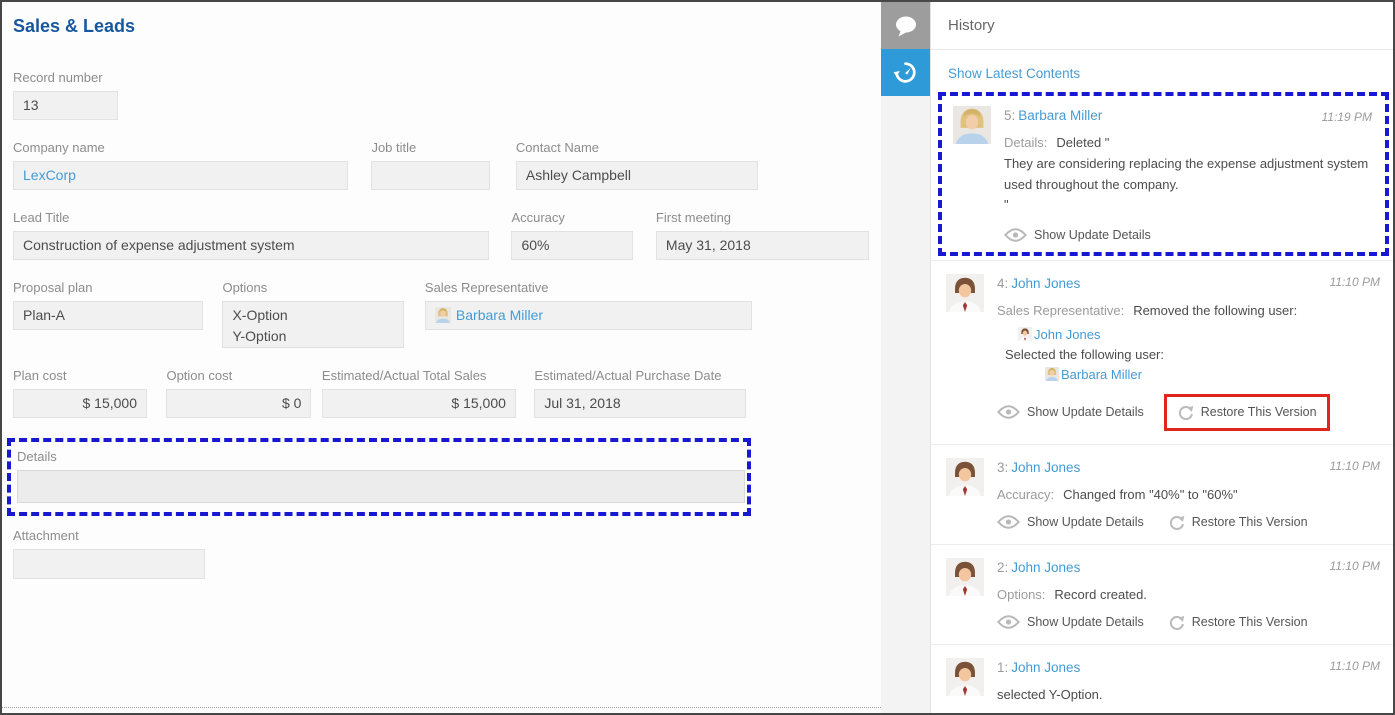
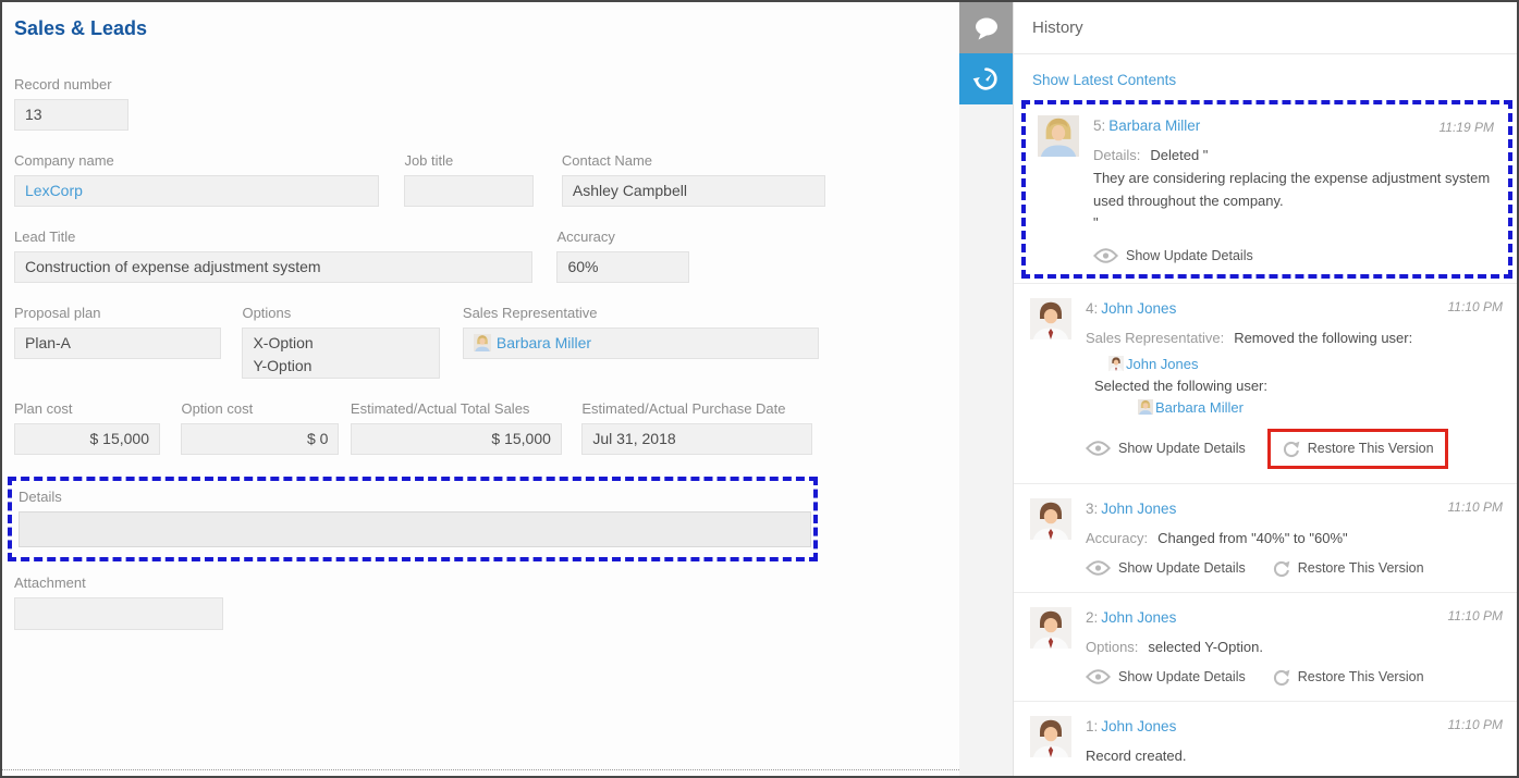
  Sales & Leads
  Record number
  13
  Company name
  LexCorp
  Job title
  Contact Name
  Ashley Campbell
  Lead Title
  Construction of expense adjustment system
  Accuracy
  60%
- First meeting
- May 31, 2018
  Proposal plan
  Plan-A
  Options
  X-Option
  Y-Option
  Sales Representative
  Barbara Miller
  Plan cost
  $ 15,000
  Option cost
  $ 0
  Estimated/Actual Total Sales
  $ 15,000
  Estimated/Actual Purchase Date
  Jul 31, 2018
  Details
  Attachment
  History
  Show Latest Contents
  11:19 PM
  5: Barbara Miller
  Details: Deleted "
  They are considering replacing the expense adjustment system
  used throughout the company.
  "
  Show Update Details
  11:10 PM
  4: John Jones
  Sales Representative: Removed the following user:
  John Jones
  Selected the following user:
  Barbara Miller
  Show Update Details
  Restore This Version
  11:10 PM
  3: John Jones
  Accuracy: Changed from "40%" to "60%"
  Show Update Details
  Restore This Version
  11:10 PM
  2: John Jones
- Options: Record created.
+ Options: selected Y-Option.
  Show Update Details
  Restore This Version
  11:10 PM
  1: John Jones
- selected Y-Option.
+ Record created.
